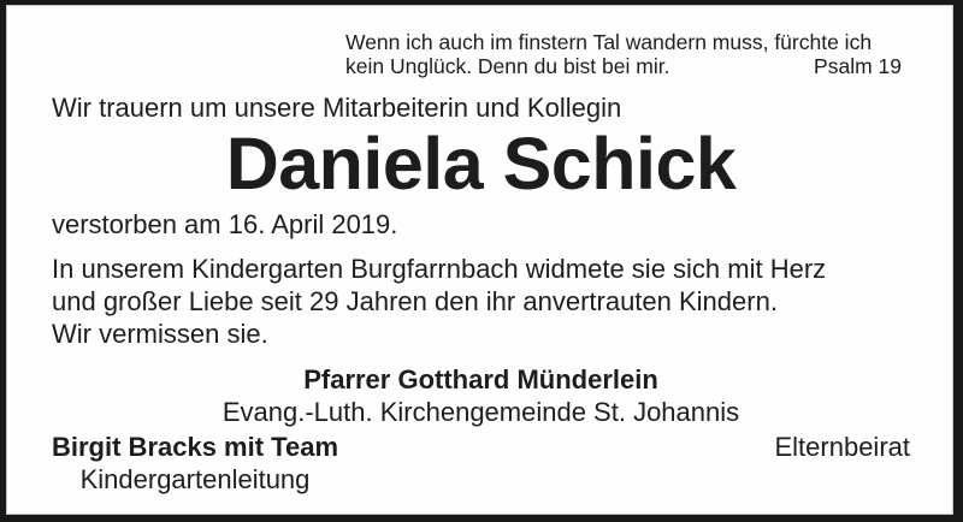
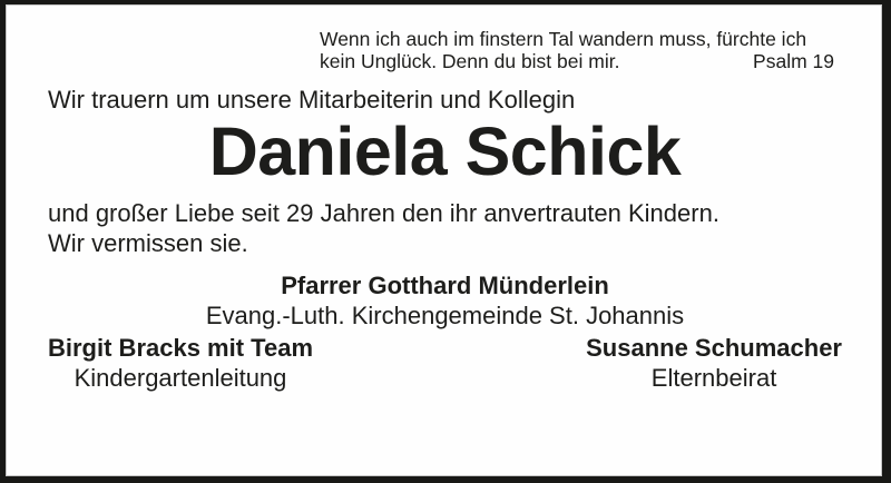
  Wenn ich auch im finstern Tal wandern muss, fürchte ich
  kein Unglück. Denn du bist bei mir.
  Psalm 19
  Wir trauern um unsere Mitarbeiterin und Kollegin
  Daniela Schick
- verstorben am 16. April 2019.
- In unserem Kindergarten Burgfarrnbach widmete sie sich mit Herz
  und großer Liebe seit 29 Jahren den ihr anvertrauten Kindern.
  Wir vermissen sie.
  Pfarrer Gotthard Münderlein
  Evang.-Luth. Kirchengemeinde St. Johannis
  Birgit Bracks mit Team
  Kindergartenleitung
+ Susanne Schumacher
  Elternbeirat
